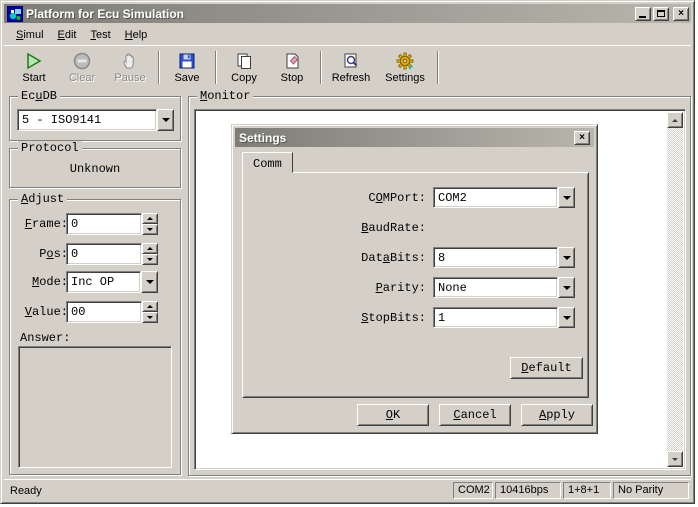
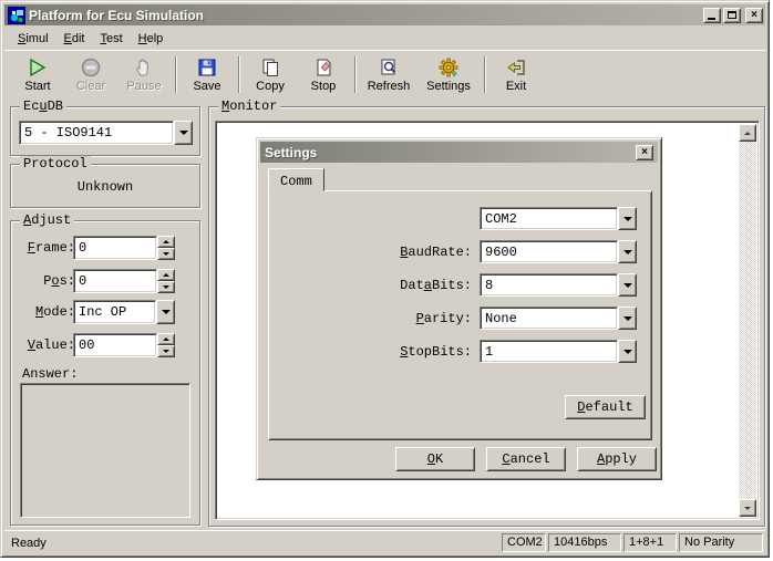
  Platform for Ecu Simulation
  ×
  Simul
  Edit
  Test
  Help
  Start
  Clear
  Pause
  Save
  Copy
  Stop
  Refresh
  Settings
+ Exit
  EcuDB
  5 - ISO9141
  Protocol
  Unknown
  Adjust
  Frame:
  0
  Pos:
  0
  Mode:
  Inc OP
  Value:
  00
  Answer:
  Monitor
  Settings
  ×
  Comm
- COMPort:
  COM2
  BaudRate:
+ 9600
  DataBits:
  8
  Parity:
  None
  StopBits:
  1
  D
  efault
  O
  K
  C
  ancel
  A
  pply
  Ready
  COM2
  10416bps
  1+8+1
  No Parity
